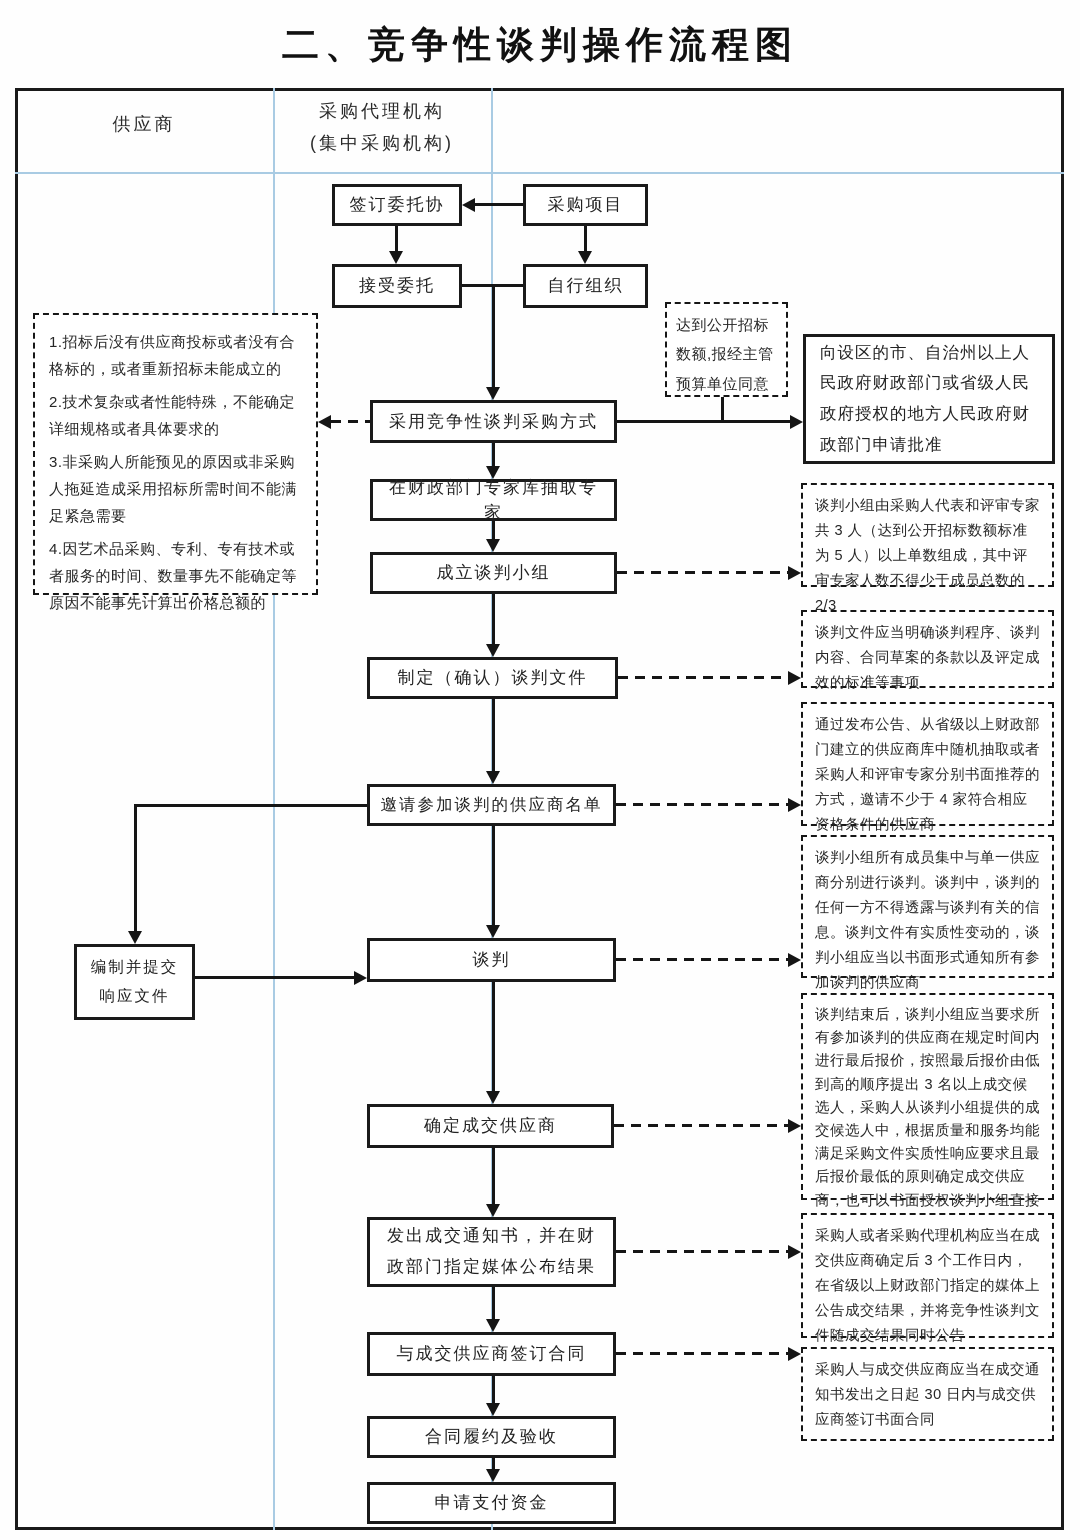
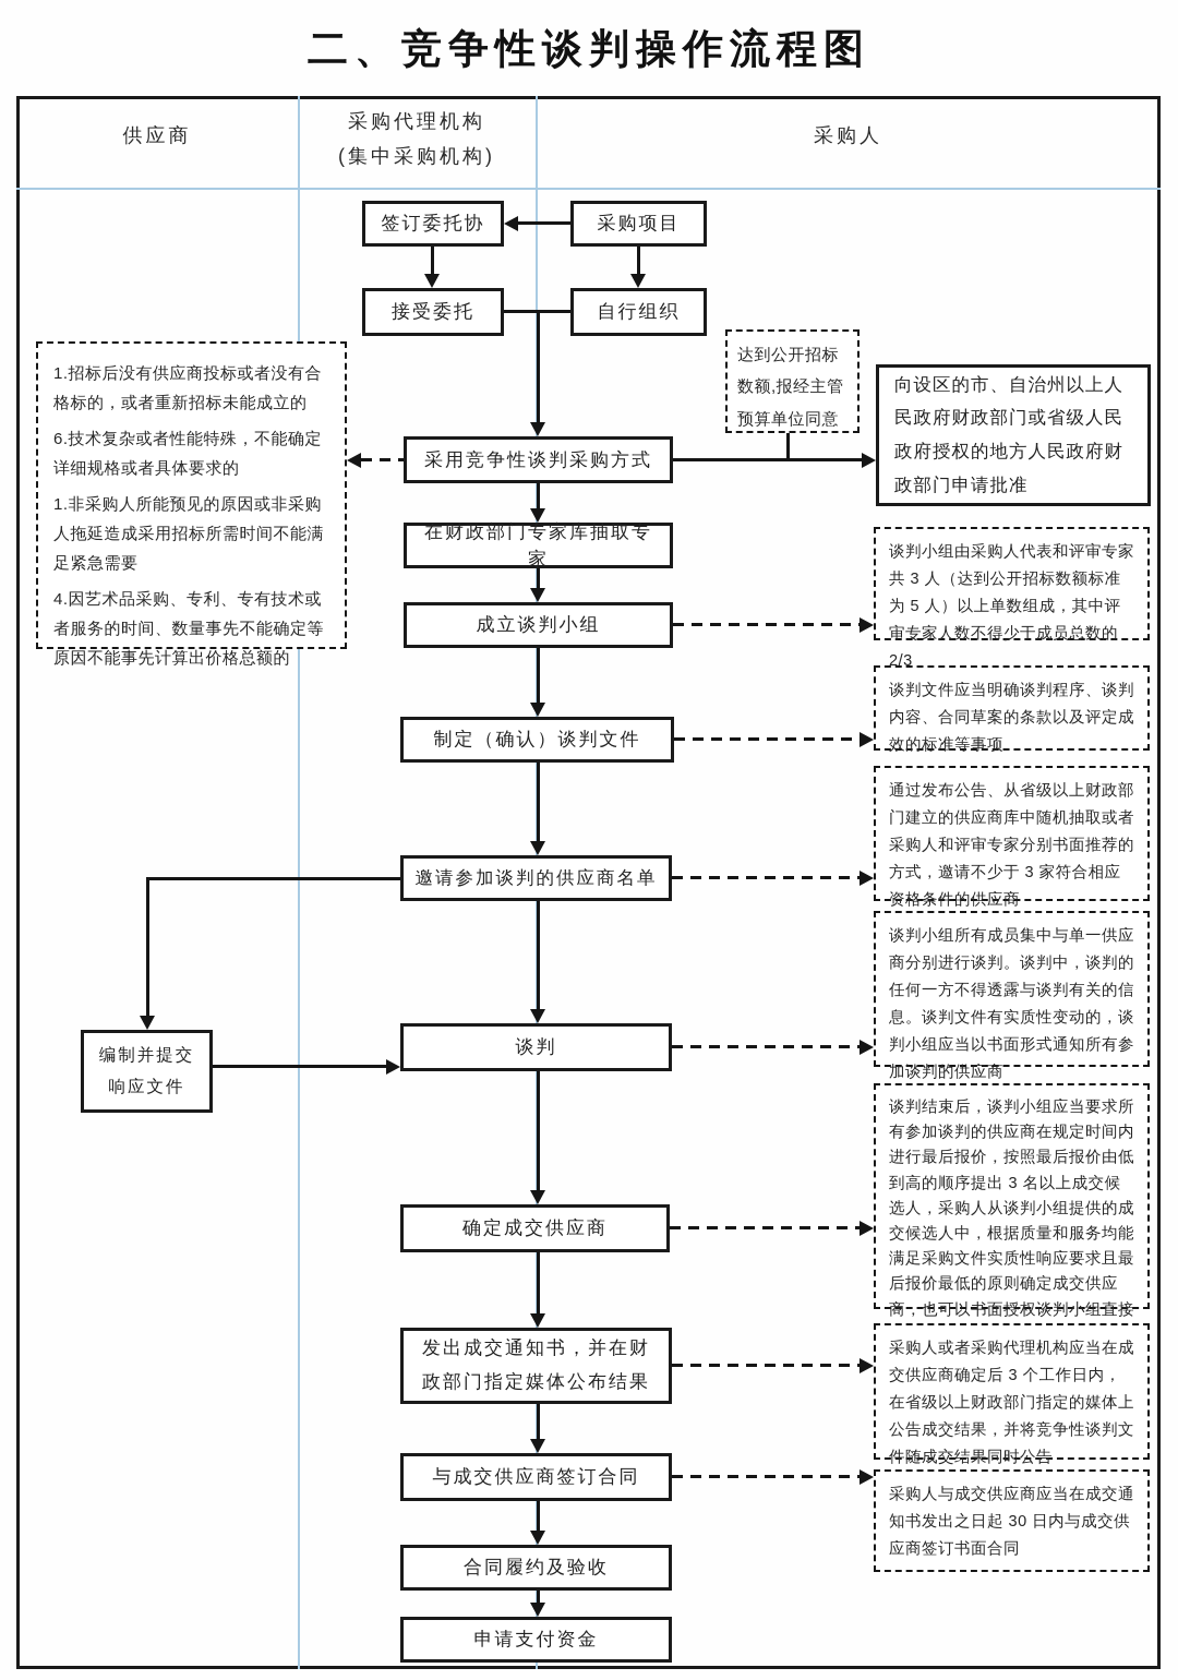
  二、竞争性谈判操作流程图
  供应商
  采购代理机构
  (集中采购机构)
+ 采购人
  签订委托协
  采购项目
  接受委托
  自行组织
  达到公开招标数额,报经主管预算单位同意
  向设区的市、自治州以上人民政府财政部门或省级人民政府授权的地方人民政府财政部门申请批准
  采用竞争性谈判采购方式
  在财政部门专家库抽取专家
  成立谈判小组
  制定（确认）谈判文件
  邀请参加谈判的供应商名单
  编制并提交
  响应文件
  谈判
  确定成交供应商
  发出成交通知书，并在财政部门指定媒体公布结果
  与成交供应商签订合同
  合同履约及验收
  申请支付资金
  1.招标后没有供应商投标或者没有合格标的，或者重新招标未能成立的
- 2.技术复杂或者性能特殊，不能确定详细规格或者具体要求的
+ 6.技术复杂或者性能特殊，不能确定详细规格或者具体要求的
- 3.非采购人所能预见的原因或非采购人拖延造成采用招标所需时间不能满足紧急需要
+ 1.非采购人所能预见的原因或非采购人拖延造成采用招标所需时间不能满足紧急需要
  4.因艺术品采购、专利、专有技术或者服务的时间、数量事先不能确定等原因不能事先计算出价格总额的
  谈判小组由采购人代表和评审专家共 3 人（达到公开招标数额标准为 5 人）以上单数组成，其中评审专家人数不得少于成员总数的 2/3
  谈判文件应当明确谈判程序、谈判内容、合同草案的条款以及评定成效的标准等事项
- 通过发布公告、从省级以上财政部门建立的供应商库中随机抽取或者采购人和评审专家分别书面推荐的方式，邀请不少于 4 家符合相应资格条件的供应商
+ 通过发布公告、从省级以上财政部门建立的供应商库中随机抽取或者采购人和评审专家分别书面推荐的方式，邀请不少于 3 家符合相应资格条件的供应商
  谈判小组所有成员集中与单一供应商分别进行谈判。谈判中，谈判的任何一方不得透露与谈判有关的信息。谈判文件有实质性变动的，谈判小组应当以书面形式通知所有参加谈判的供应商
  谈判结束后，谈判小组应当要求所有参加谈判的供应商在规定时间内进行最后报价，按照最后报价由低到高的顺序提出 3 名以上成交候选人，采购人从谈判小组提供的成交候选人中，根据质量和服务均能满足采购文件实质性响应要求且最后报价最低的原则确定成交供应商，也可以书面授权谈判小组直接
  采购人或者采购代理机构应当在成交供应商确定后 3 个工作日内，在省级以上财政部门指定的媒体上公告成交结果，并将竞争性谈判文件随成交结果同时公告
  采购人与成交供应商应当在成交通知书发出之日起 30 日内与成交供应商签订书面合同
